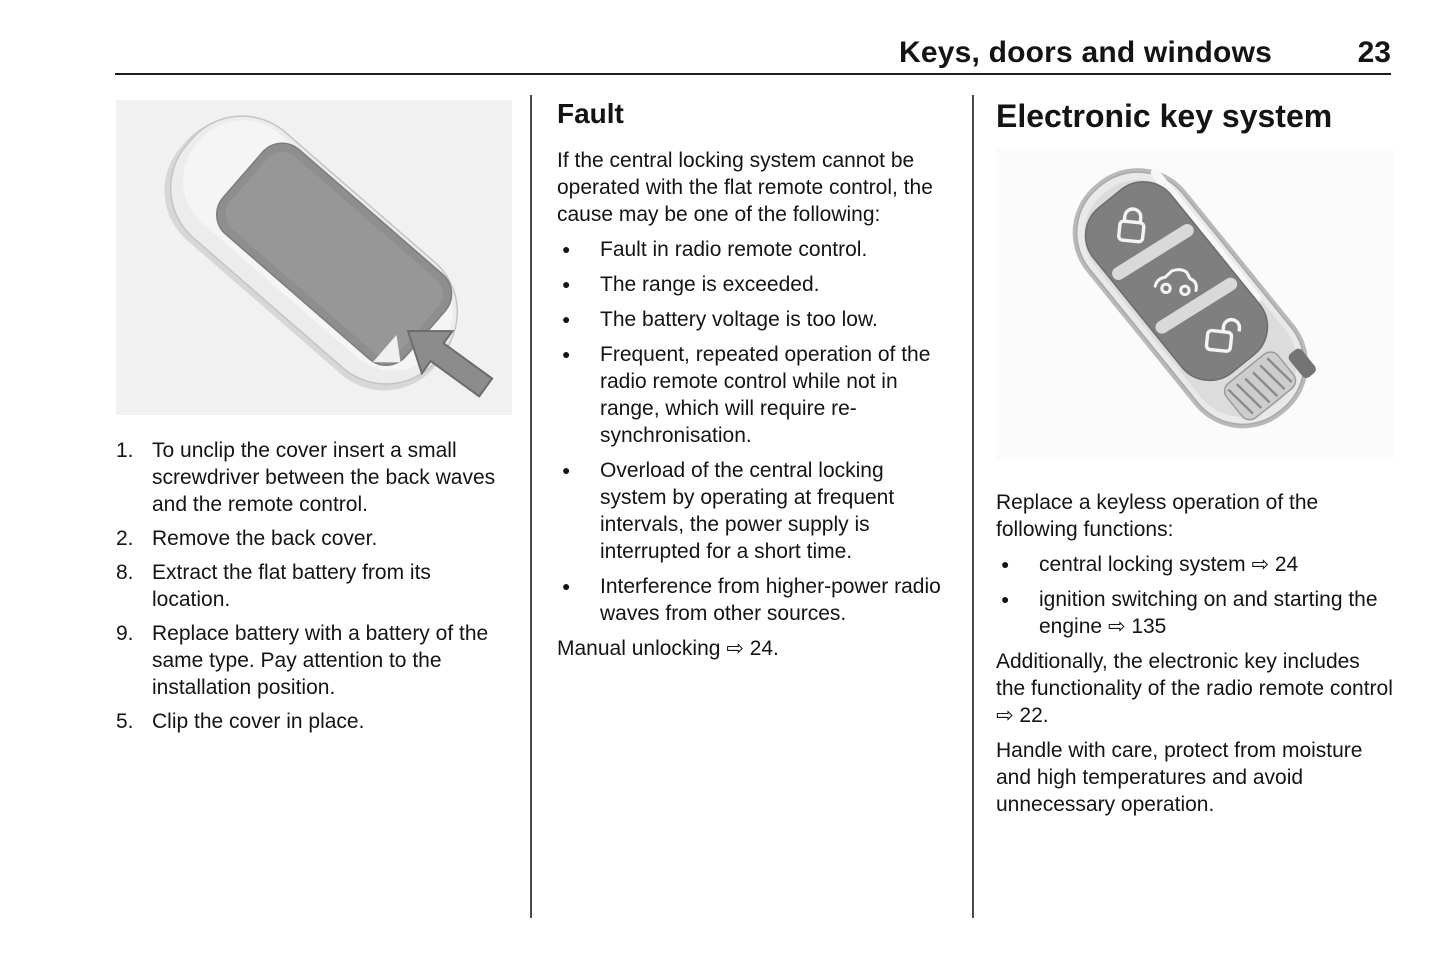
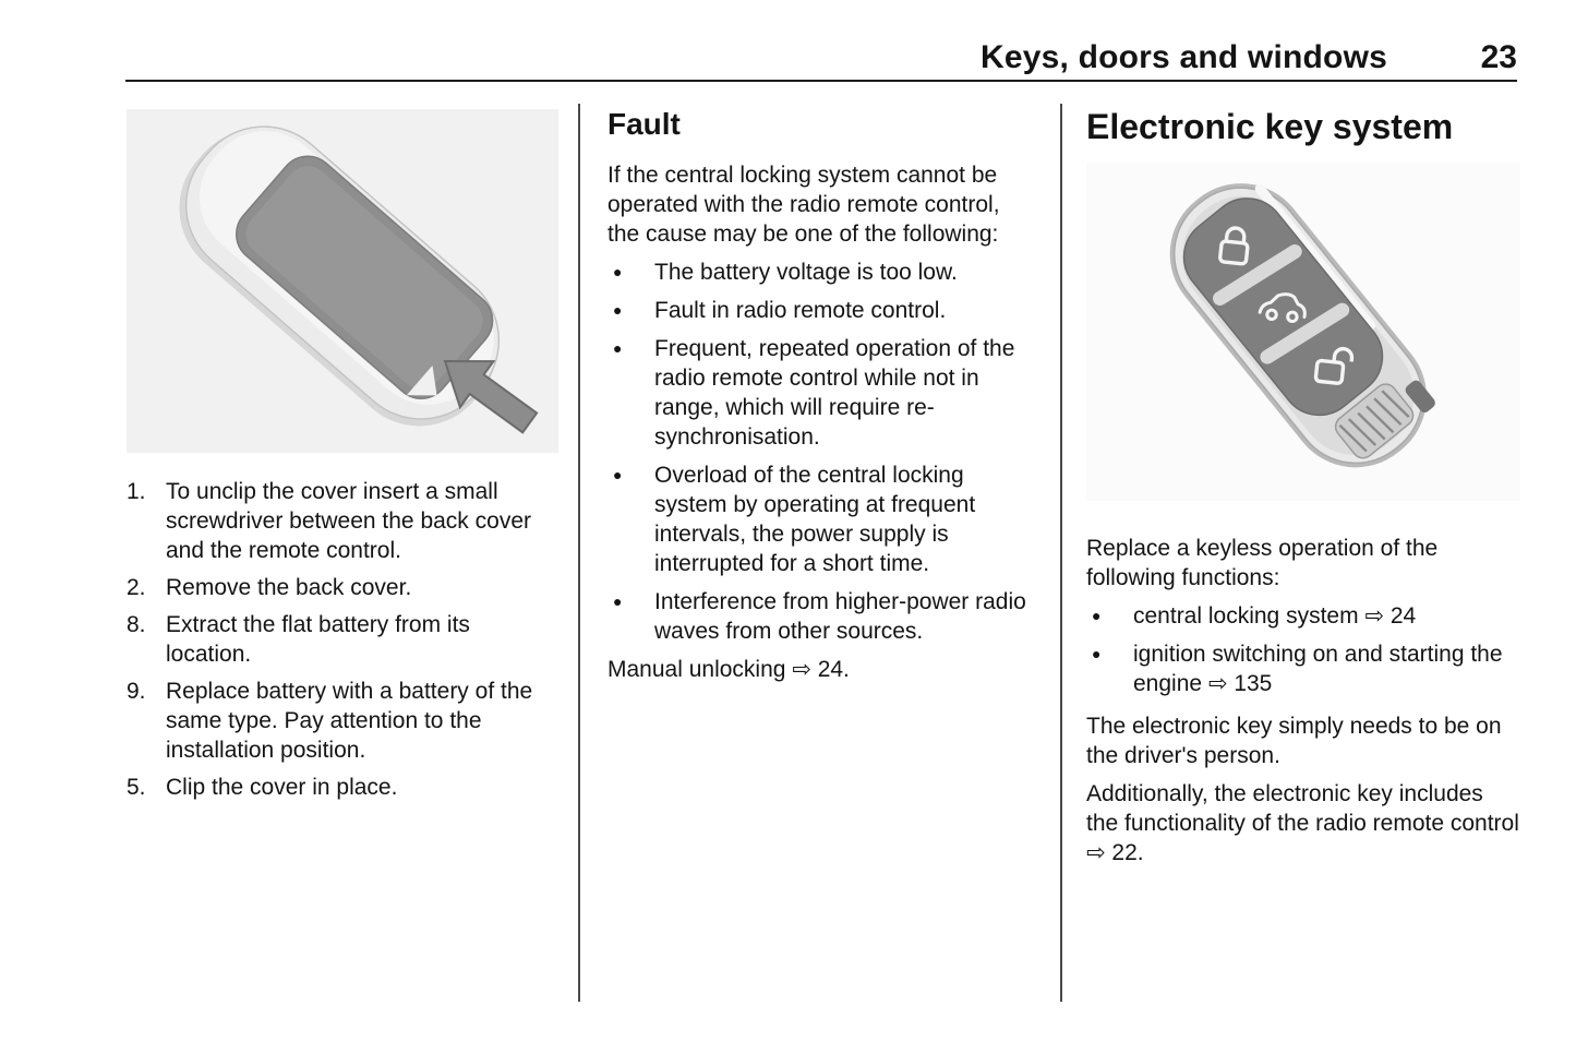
  Keys, doors and windows
  23
  1.
- To unclip the cover insert a small screwdriver between the back waves and the remote control.
+ To unclip the cover insert a small screwdriver between the back cover and the remote control.
  2.
  Remove the back cover.
  8.
  Extract the flat battery from its location.
  9.
  Replace battery with a battery of the same type. Pay attention to the installation position.
  5.
  Clip the cover in place.
  Fault
- If the central locking system cannot be operated with the flat remote control, the cause may be one of the following:
+ If the central locking system cannot be operated with the radio remote control, the cause may be one of the following:
- Fault in radio remote control.
+ The battery voltage is too low.
- The range is exceeded.
- The battery voltage is too low.
+ Fault in radio remote control.
  Frequent, repeated operation of the radio remote control while not in range, which will require re-synchronisation.
  Overload of the central locking system by operating at frequent intervals, the power supply is interrupted for a short time.
  Interference from higher-power radio waves from other sources.
  Manual unlocking ⇨ 24.
  Electronic key system
  Replace a keyless operation of the following functions:
  central locking system ⇨ 24
  ignition switching on and starting the engine ⇨ 135
+ The electronic key simply needs to be on the driver's person.
  Additionally, the electronic key includes the functionality of the radio remote control ⇨ 22.
- Handle with care, protect from moisture and high temperatures and avoid unnecessary operation.
